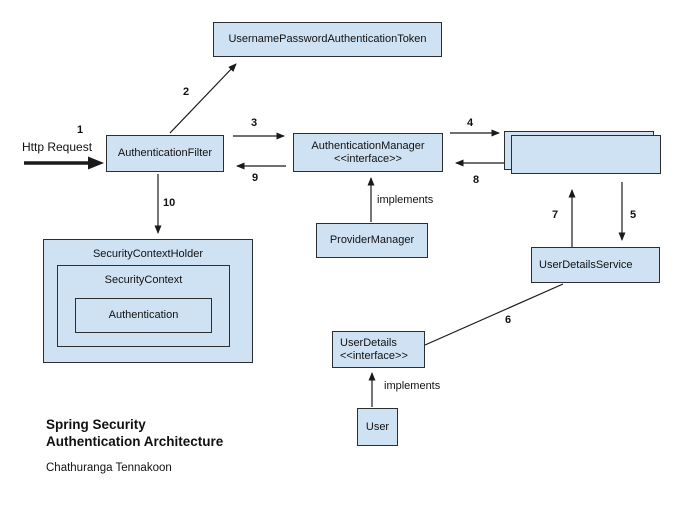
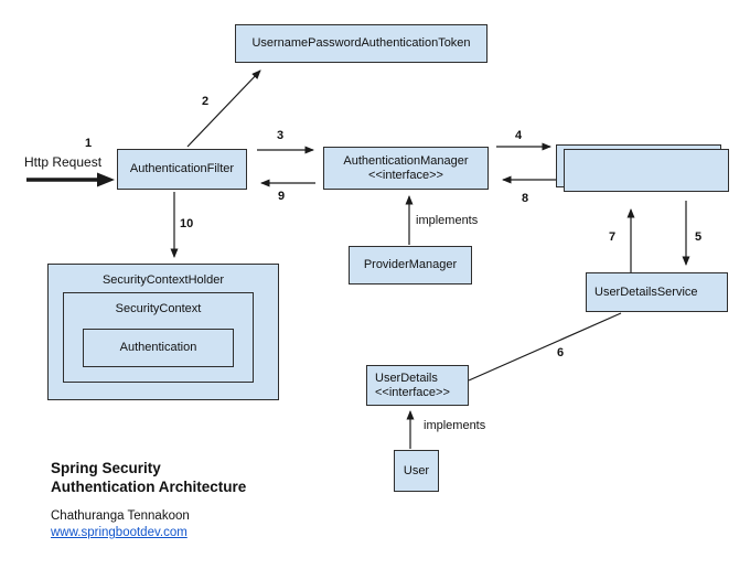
  UsernamePasswordAuthenticationToken
  AuthenticationFilter
  AuthenticationManager
  <<interface>>
  ProviderManager
  UserDetailsService
  UserDetails
  <<interface>>
  User
  SecurityContextHolder
  SecurityContext
  Authentication
  Http Request
  1
  2
  3
  4
  5
  6
  7
  8
  9
  10
  implements
  implements
  Spring Security
  Authentication Architecture
  Chathuranga Tennakoon
+ www.springbootdev.com
